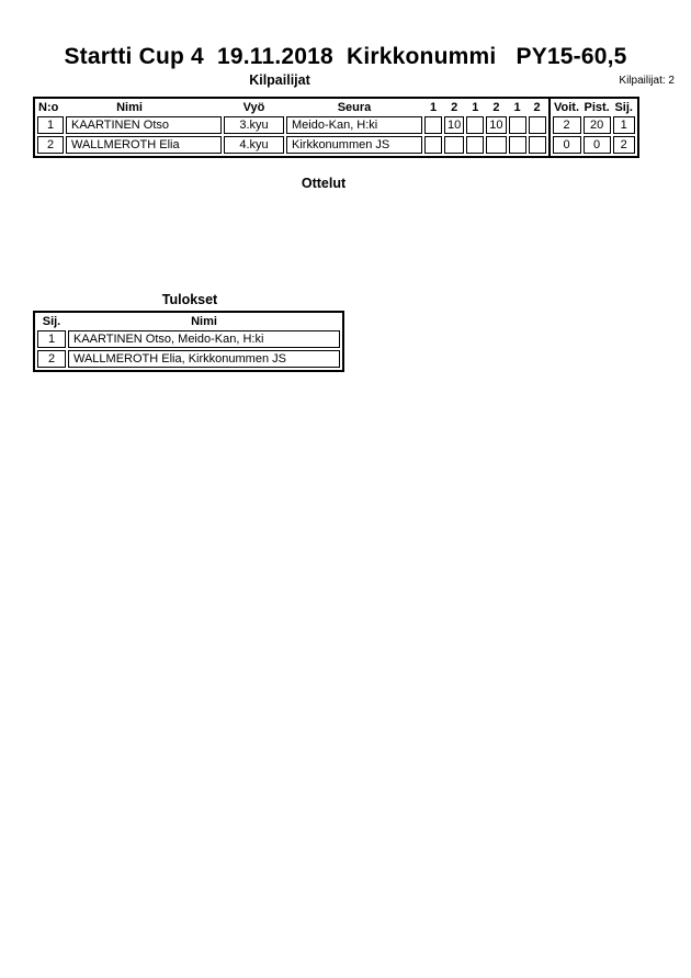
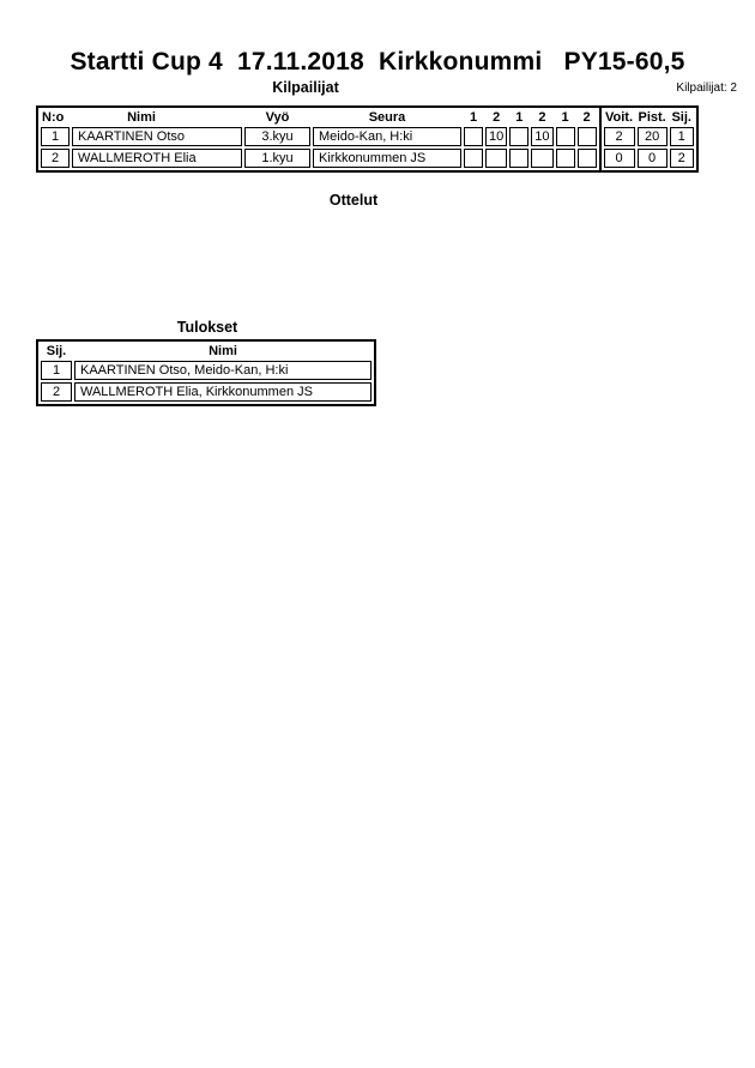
- Startti Cup 4 19.11.2018 Kirkkonummi PY15-60,5
+ Startti Cup 4 17.11.2018 Kirkkonummi PY15-60,5
  Kilpailijat
  Kilpailijat: 2
  N:o Nimi	Vyö	Seura	1	2	1	2	1	2
  1	KAARTINEN Otso	3.kyu	Meido-Kan, H:ki		10		10
- 2	WALLMEROTH Elia	4.kyu	Kirkkonummen JS
+ 2	WALLMEROTH Elia	1.kyu	Kirkkonummen JS
  Voit.	Pist.	Sij.
  2	20	1
  0	0	2
  Ottelut
  Tulokset
  Sij.	Nimi
  1	KAARTINEN Otso, Meido-Kan, H:ki
  2	WALLMEROTH Elia, Kirkkonummen JS
